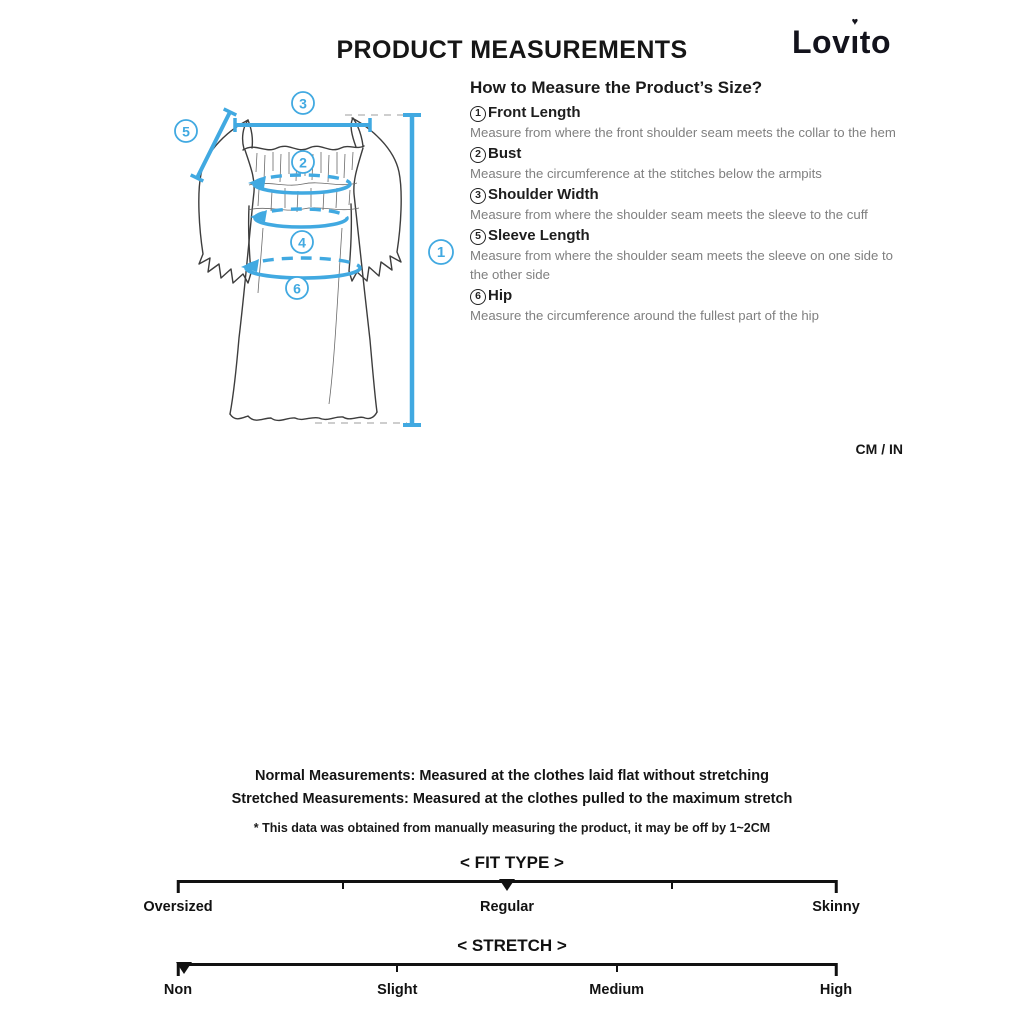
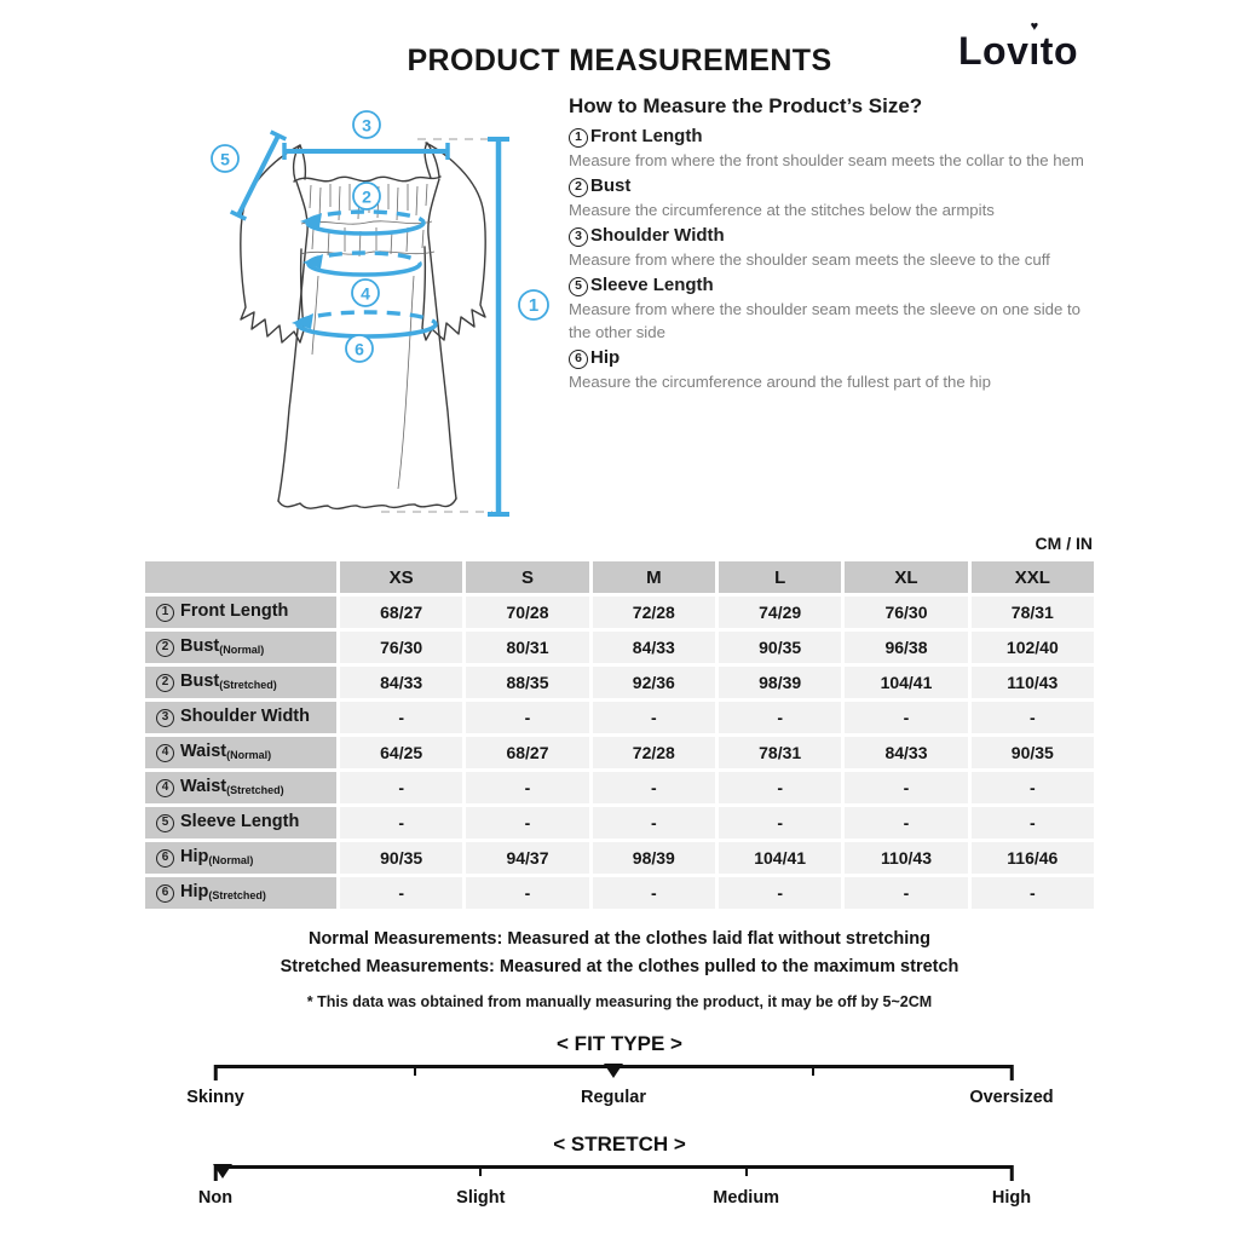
  PRODUCT MEASUREMENTS
  Lovı
  ♥
  to
  3
  5
  2
  4
  6
  1
  How to Measure the Product’s Size?
  1 Front Length
  Measure from where the front shoulder seam meets the collar to the hem
  2 Bust
  Measure the circumference at the stitches below the armpits
  3 Shoulder Width
  Measure from where the shoulder seam meets the sleeve to the cuff
  5 Sleeve Length
  Measure from where the shoulder seam meets the sleeve on one side to the other side
  6 Hip
  Measure the circumference around the fullest part of the hip
  CM / IN
+ 	XS	S	M	L	XL	XXL
+ 1 Front Length	68/27	70/28	72/28	74/29	76/30	78/31
+ 2 Bust(Normal)	76/30	80/31	84/33	90/35	96/38	102/40
+ 2 Bust(Stretched)	84/33	88/35	92/36	98/39	104/41	110/43
+ 3 Shoulder Width	-	-	-	-	-	-
+ 4 Waist(Normal)	64/25	68/27	72/28	78/31	84/33	90/35
+ 4 Waist(Stretched)	-	-	-	-	-	-
+ 5 Sleeve Length	-	-	-	-	-	-
+ 6 Hip(Normal)	90/35	94/37	98/39	104/41	110/43	116/46
+ 6 Hip(Stretched)	-	-	-	-	-	-
  Normal Measurements: Measured at the clothes laid flat without stretching
  Stretched Measurements: Measured at the clothes pulled to the maximum stretch
- * This data was obtained from manually measuring the product, it may be off by 1~2CM
+ * This data was obtained from manually measuring the product, it may be off by 5~2CM
  < FIT TYPE >
- Oversized
+ Skinny
  Regular
- Skinny
+ Oversized
  < STRETCH >
  Non
  Slight
  Medium
  High
